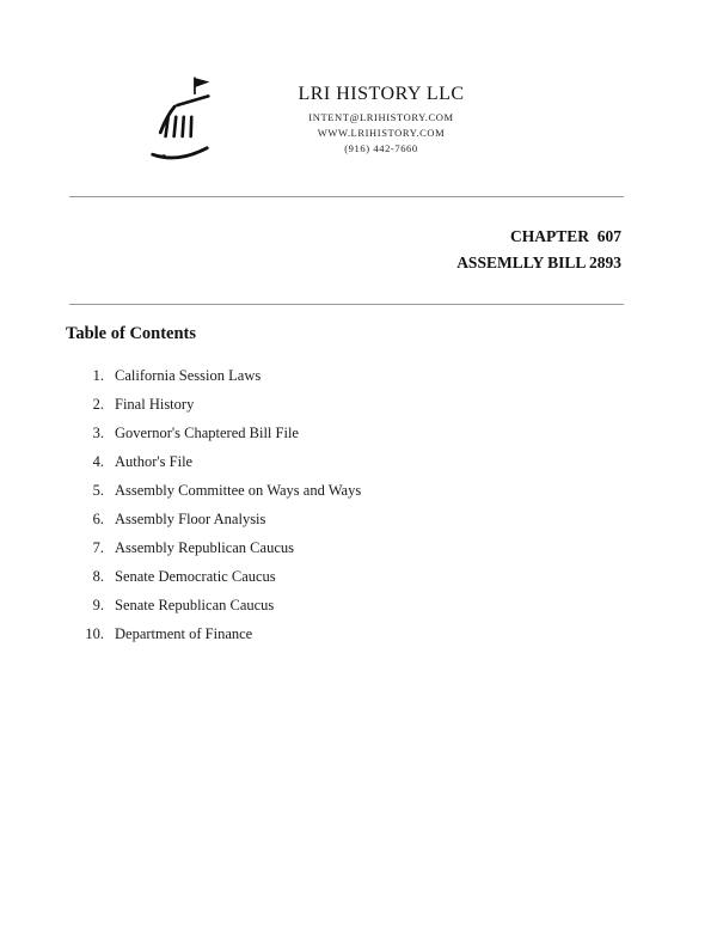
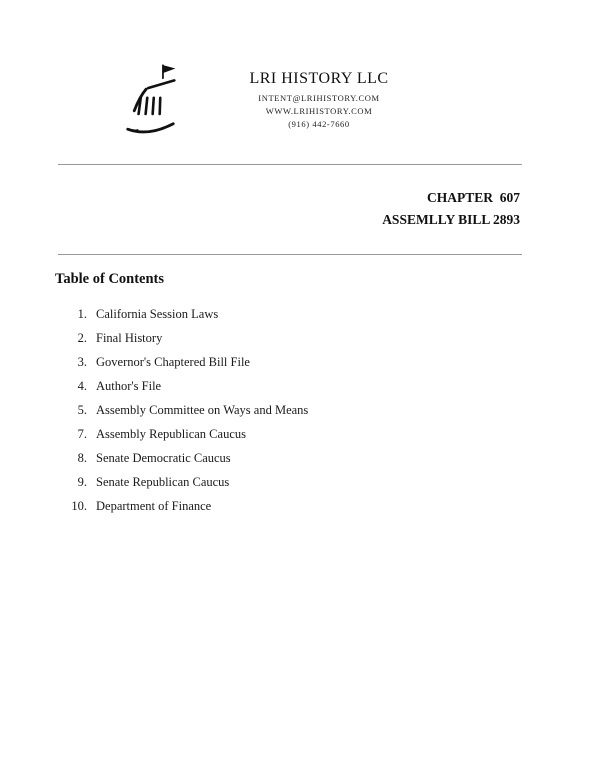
  LRI HISTORY LLC
  INTENT@LRIHISTORY.COM
  WWW.LRIHISTORY.COM
  (916) 442-7660
  CHAPTER 607
  ASSEMLLY BILL 2893
  Table of Contents
  1.
  California Session Laws
  2.
  Final History
  3.
  Governor's Chaptered Bill File
  4.
  Author's File
  5.
- Assembly Committee on Ways and Ways
+ Assembly Committee on Ways and Means
- 6.
- Assembly Floor Analysis
  7.
  Assembly Republican Caucus
  8.
  Senate Democratic Caucus
  9.
  Senate Republican Caucus
  10.
  Department of Finance
